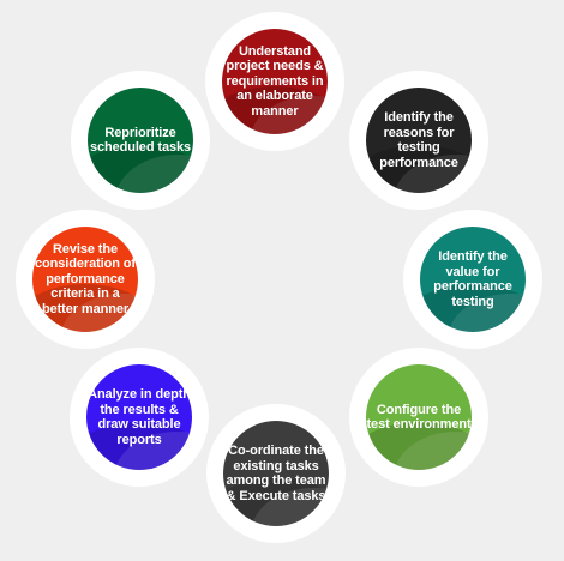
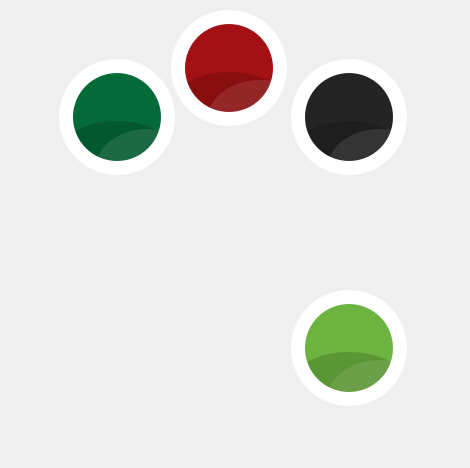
- Understand project needs & requirements in an elaborate manner
- Identify the reasons for testing performance
- Identify the value for performance testing
- Configure the test environment
- Co-ordinate the existing tasks among the team & Execute tasks
- Analyze in depth the results & draw suitable reports
- Revise the consideration of performance criteria in a better manner
- Reprioritize scheduled tasks
